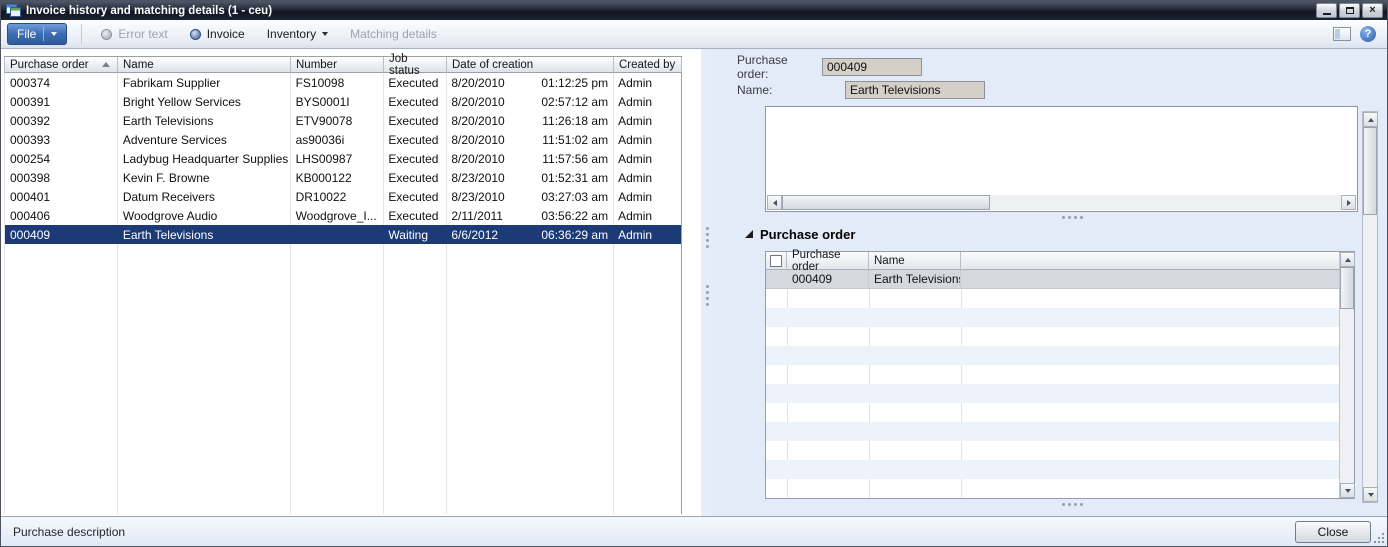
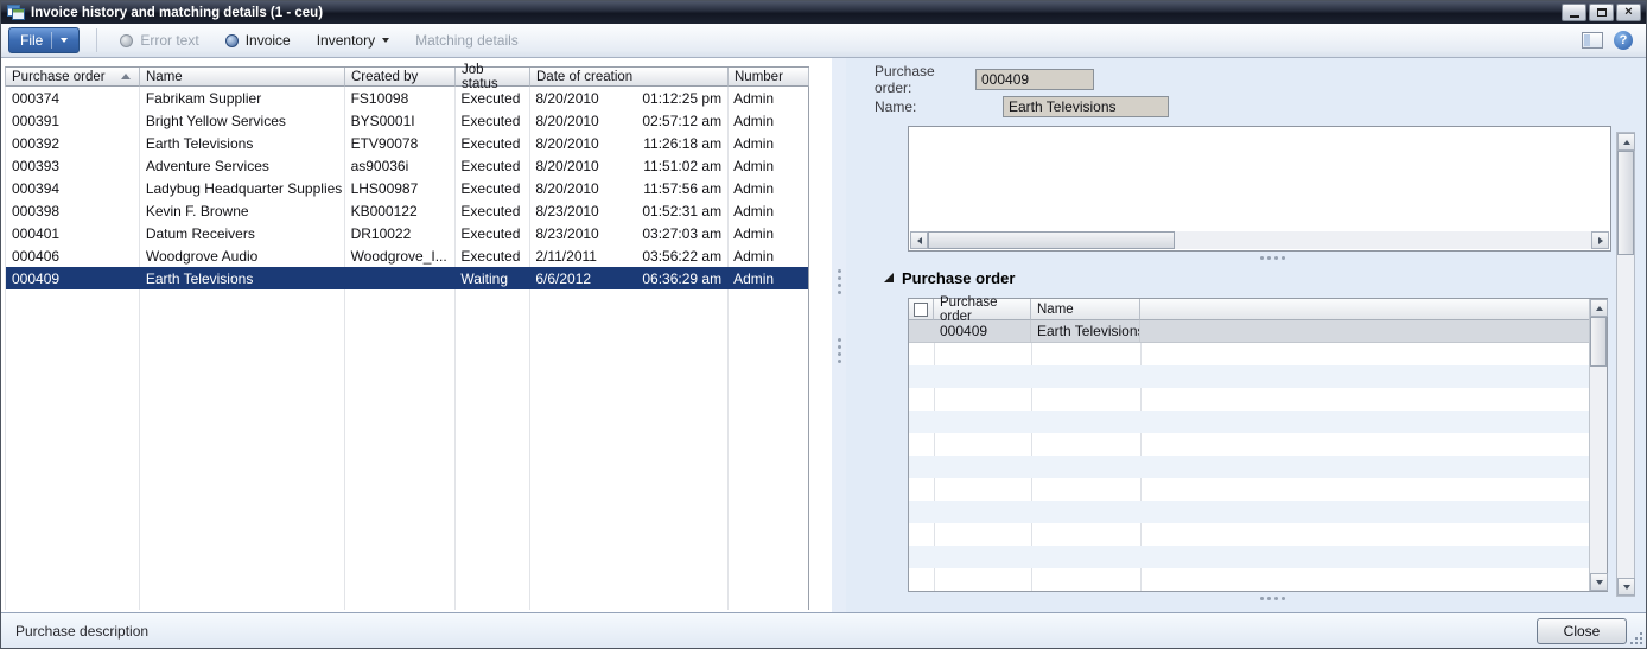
  Invoice history and matching details (1 - ceu)
  ×
  File
  Error text
  Invoice
  Inventory
  Matching details
  ?
  Purchase order
  Name
- Number
+ Created by
  Job status
  Date of creation
- Created by
+ Number
  000374
  Fabrikam Supplier
  FS10098
  Executed
  8/20/2010
  01:12:25 pm
  Admin
  000391
  Bright Yellow Services
  BYS0001I
  Executed
  8/20/2010
  02:57:12 am
  Admin
  000392
  Earth Televisions
  ETV90078
  Executed
  8/20/2010
  11:26:18 am
  Admin
  000393
  Adventure Services
  as90036i
  Executed
  8/20/2010
  11:51:02 am
  Admin
- 000254
+ 000394
  Ladybug Headquarter Supplies
  LHS00987
  Executed
  8/20/2010
  11:57:56 am
  Admin
  000398
  Kevin F. Browne
  KB000122
  Executed
  8/23/2010
  01:52:31 am
  Admin
  000401
  Datum Receivers
  DR10022
  Executed
  8/23/2010
  03:27:03 am
  Admin
  000406
  Woodgrove Audio
  Woodgrove_I...
  Executed
  2/11/2011
  03:56:22 am
  Admin
  000409
  Earth Televisions
  Waiting
  6/6/2012
  06:36:29 am
  Admin
  Purchase order:
  000409
  Name:
  Earth Televisions
  Purchase order
  Purchase order
  Name
  000409
  Earth Television
  Purchase description
  Close
